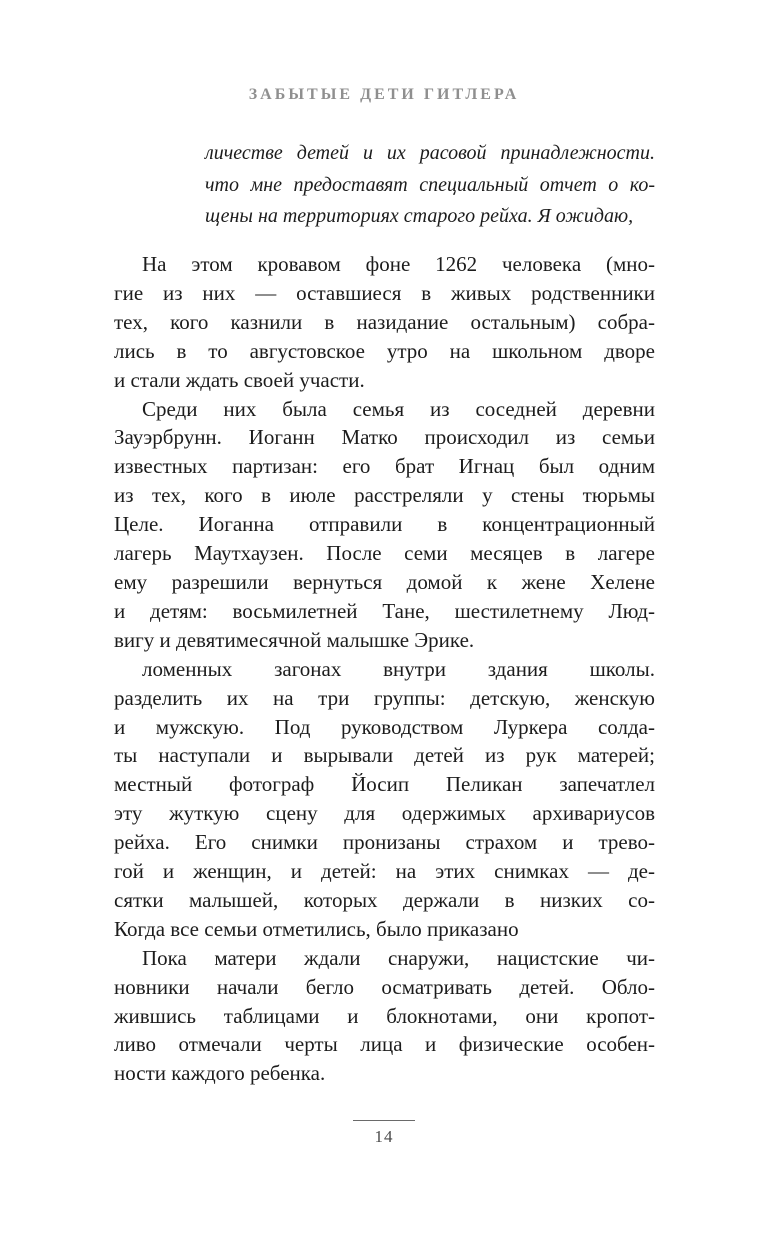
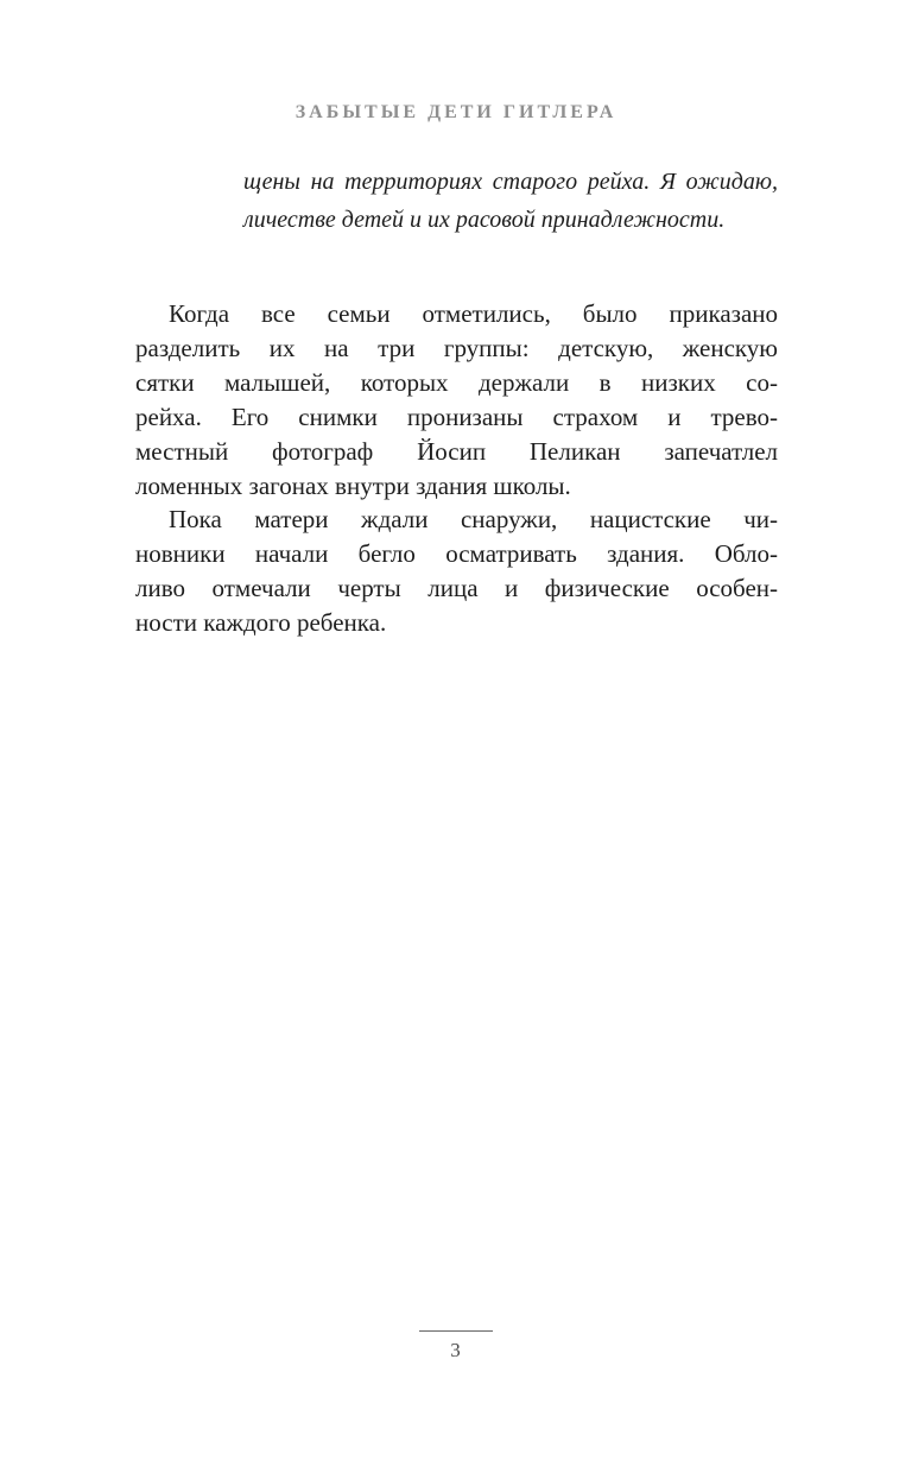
  ЗАБЫТЫЕ ДЕТИ ГИТЛЕРА
- личестве детей и их расовой принадлежности.
+ щены на территориях старого рейха. Я ожидаю,
- что мне предоставят специальный отчет о ко-
- щены на территориях старого рейха. Я ожидаю,
+ личестве детей и их расовой принадлежности.
- На этом кровавом фоне 1262 человека (мно-
- гие из них — оставшиеся в живых родственники
- тех, кого казнили в назидание остальным) собра-
- лись в то августовское утро на школьном дворе
- и стали ждать своей участи.
- Среди них была семья из соседней деревни
- Зауэрбрунн. Иоганн Матко происходил из семьи
- известных партизан: его брат Игнац был одним
- из тех, кого в июле расстреляли у стены тюрьмы
- Целе. Иоганна отправили в концентрационный
- лагерь Маутхаузен. После семи месяцев в лагере
- ему разрешили вернуться домой к жене Хелене
- и детям: восьмилетней Тане, шестилетнему Люд-
- вигу и девятимесячной малышке Эрике.
- ломенных загонах внутри здания школы.
+ Когда все семьи отметились, было приказано
  разделить их на три группы: детскую, женскую
- и мужскую. Под руководством Луркера солда-
- ты наступали и вырывали детей из рук матерей;
- местный фотограф Йосип Пеликан запечатлел
+ сятки малышей, которых держали в низких со-
- эту жуткую сцену для одержимых архивариусов
  рейха. Его снимки пронизаны страхом и трево-
- гой и женщин, и детей: на этих снимках — де-
- сятки малышей, которых держали в низких со-
+ местный фотограф Йосип Пеликан запечатлел
- Когда все семьи отметились, было приказано
+ ломенных загонах внутри здания школы.
  Пока матери ждали снаружи, нацистские чи-
- новники начали бегло осматривать детей. Обло-
+ новники начали бегло осматривать здания. Обло-
- жившись таблицами и блокнотами, они кропот-
  ливо отмечали черты лица и физические особен-
  ности каждого ребенка.
- 14
+ 3
